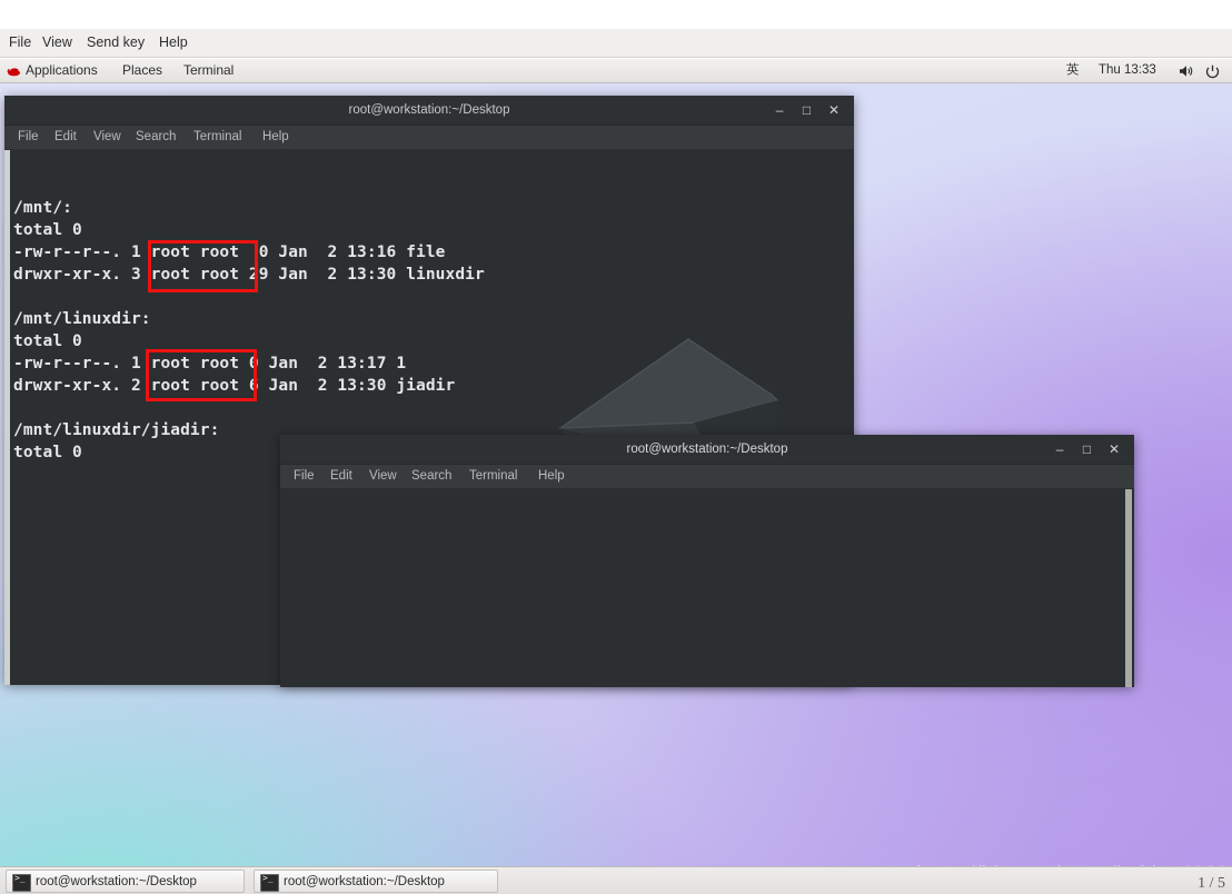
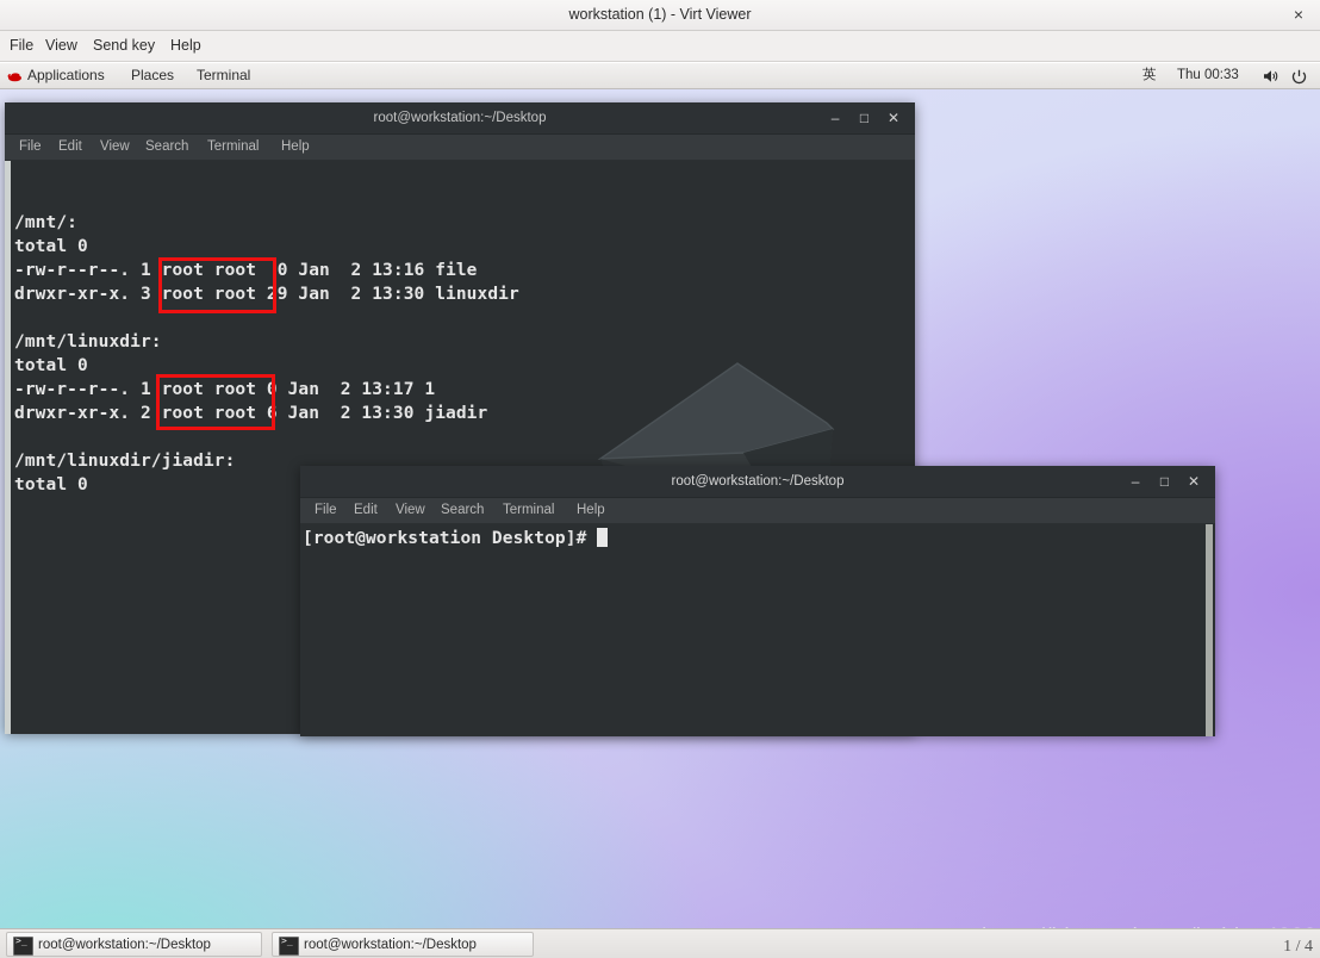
+ workstation (1) - Virt Viewer
+ ×
  File
  View
  Send key
  Help
  Applications
  Places
  Terminal
  英
- Thu 13:33
+ Thu 00:33
  root@workstation:~/Desktop
  – □ ✕
  File
  Edit
  View
  Search
  Terminal
  Help
  /mnt/:
  total 0
  -rw-r--r--. 1 root root 0 Jan 2 13:16 file
  drwxr-xr-x. 3 root root 29 Jan 2 13:30 linuxdir
  /mnt/linuxdir:
  total 0
  -rw-r--r--. 1 root root 0 Jan 2 13:17 1
  drwxr-xr-x. 2 root root 6 Jan 2 13:30 jiadir
  /mnt/linuxdir/jiadir:
  total 0
  root@workstation:~/Desktop
  – □ ✕
  File
  Edit
  View
  Search
  Terminal
  Help
+ [root@workstation Desktop]#
  root@workstation:~/Desktop
  root@workstation:~/Desktop
- 1 / 5
+ 1 / 4
